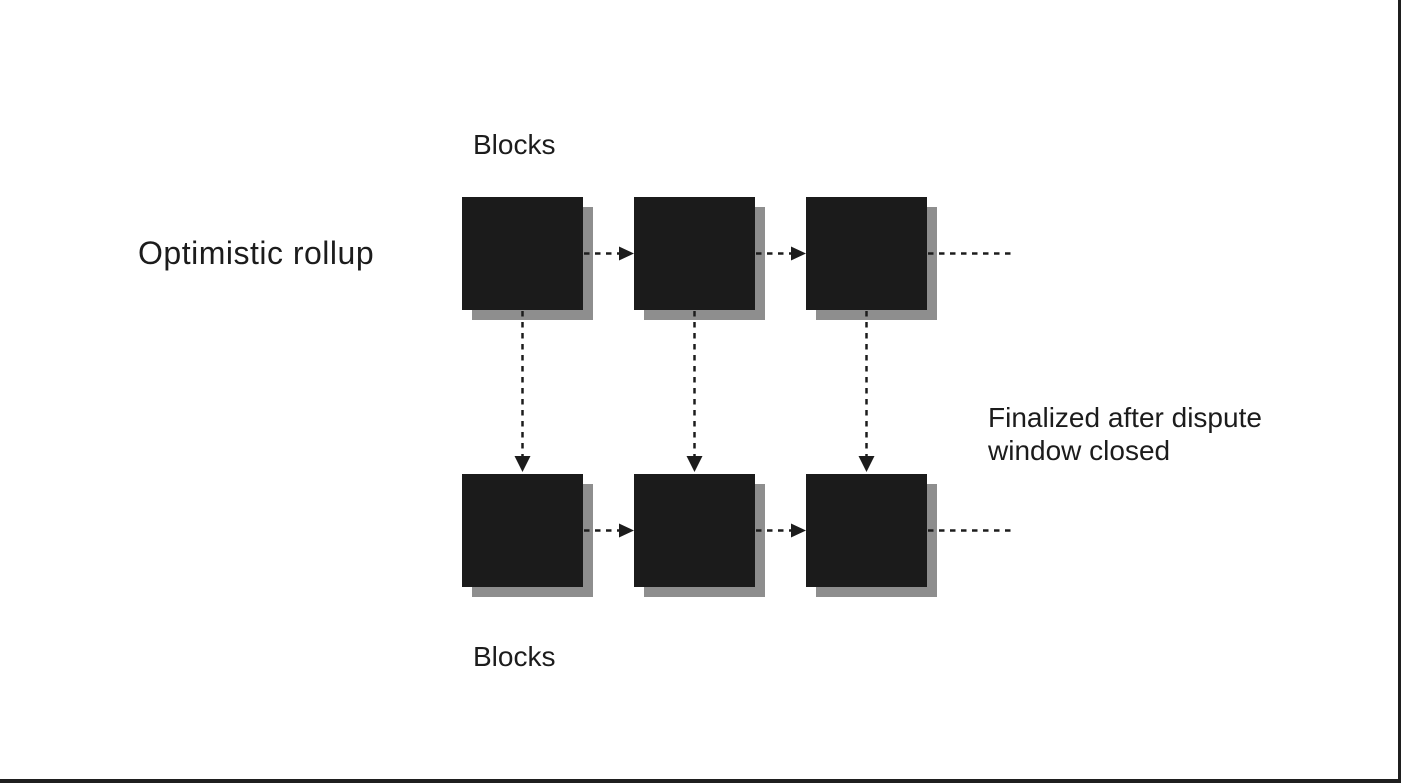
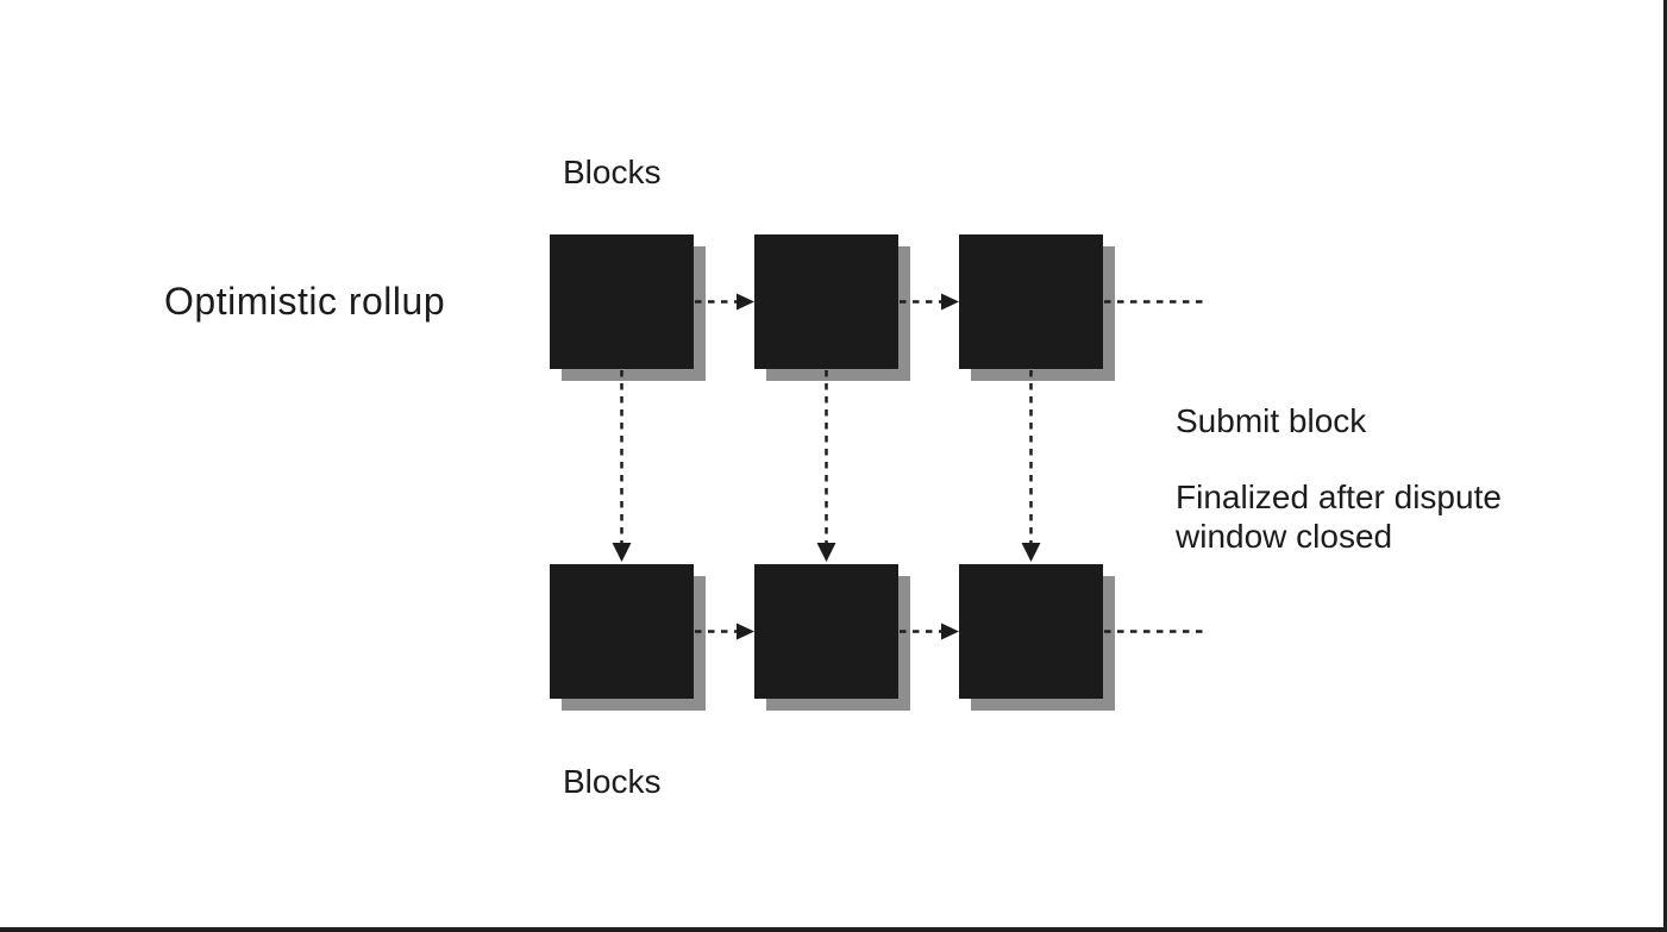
  Blocks
  Optimistic rollup
+ Submit block
  Finalized after dispute
  window closed
  Blocks
